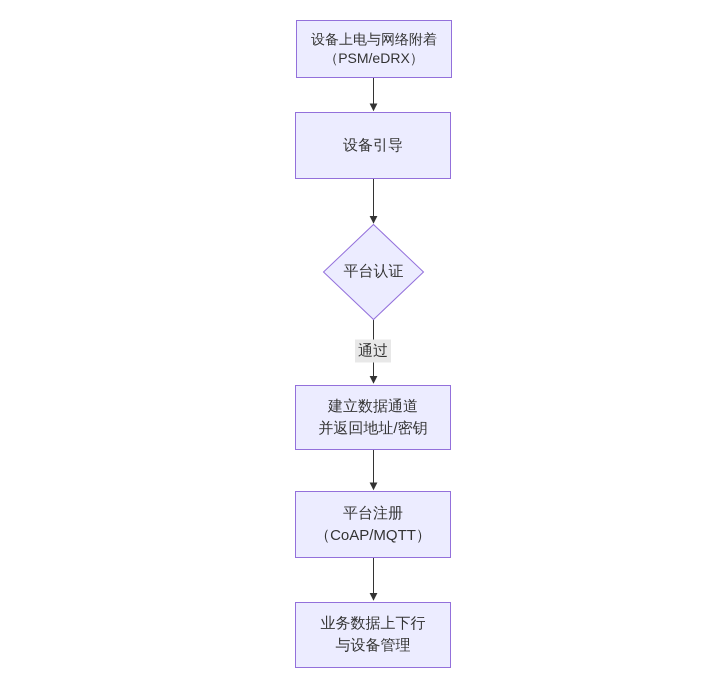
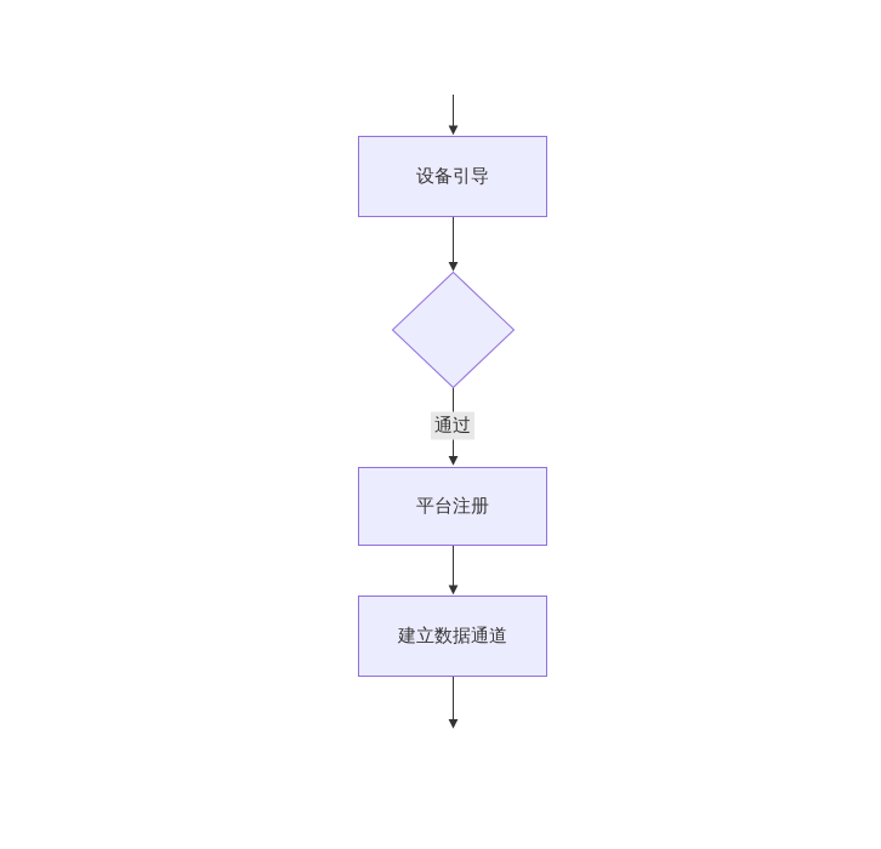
- 设备上电与网络附着
- （PSM/eDRX）
  设备引导
- 平台认证
  通过
- 建立数据通道
+ 平台注册
- 并返回地址/密钥
- 平台注册
+ 建立数据通道
- （CoAP/MQTT）
- 业务数据上下行
- 与设备管理
